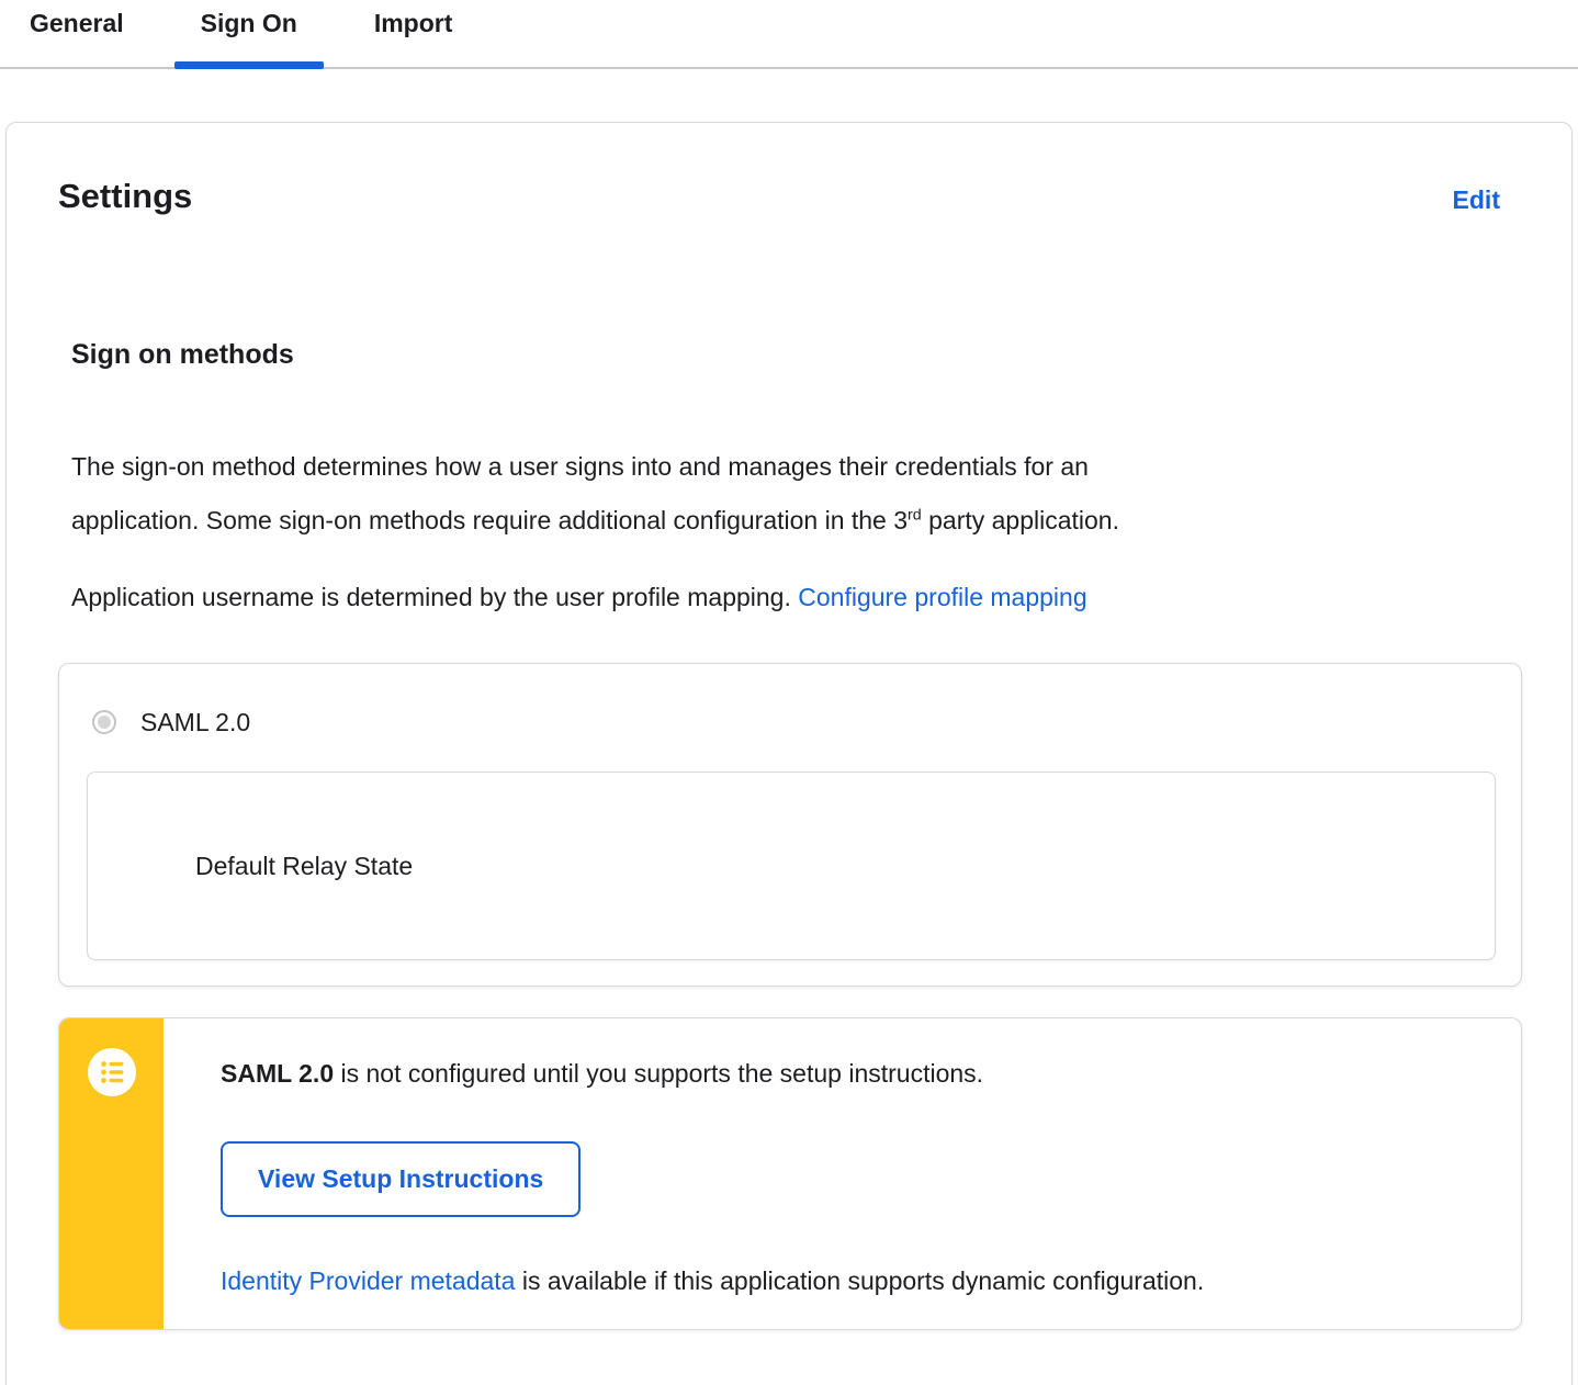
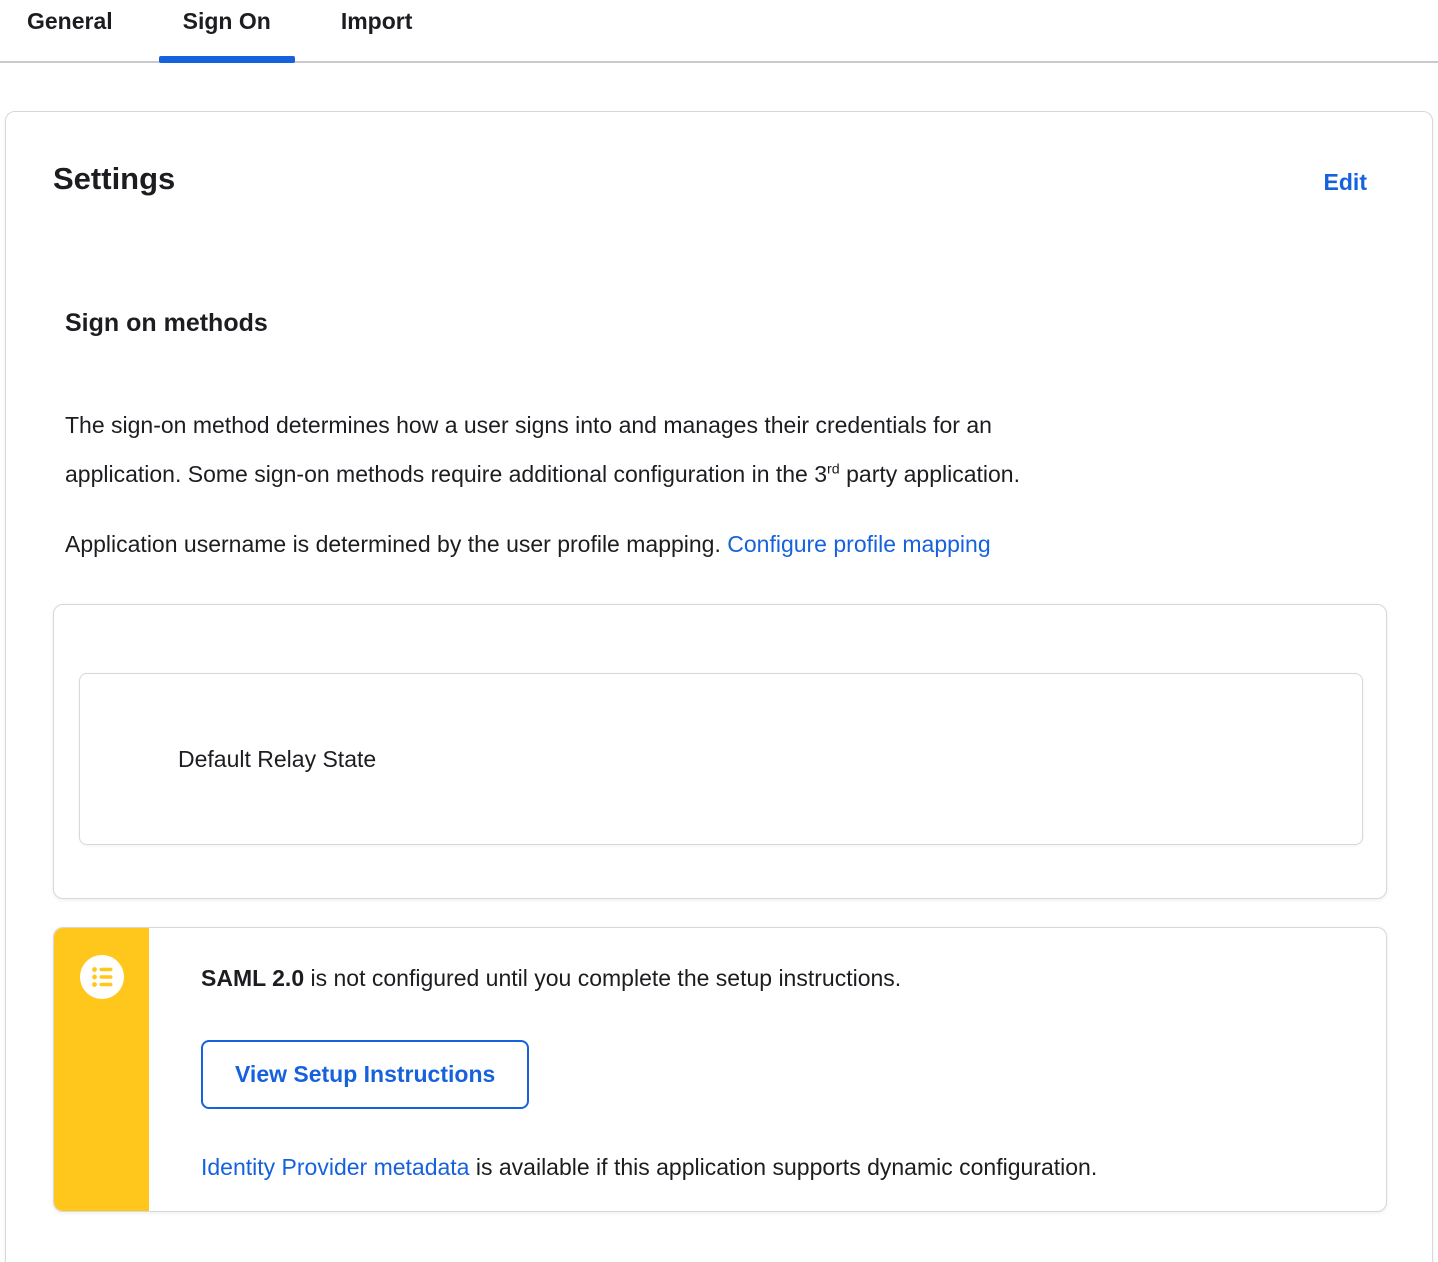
  General
  Sign On
  Import
  Settings
  Edit
  Sign on methods
  The sign-on method determines how a user signs into and manages their credentials for an
  application. Some sign-on methods require additional configuration in the 3rd party application.
  Application username is determined by the user profile mapping. Configure profile mapping
- SAML 2.0
  Default Relay State
- SAML 2.0 is not configured until you supports the setup instructions.
+ SAML 2.0 is not configured until you complete the setup instructions.
  View Setup Instructions
  Identity Provider metadata is available if this application supports dynamic configuration.
